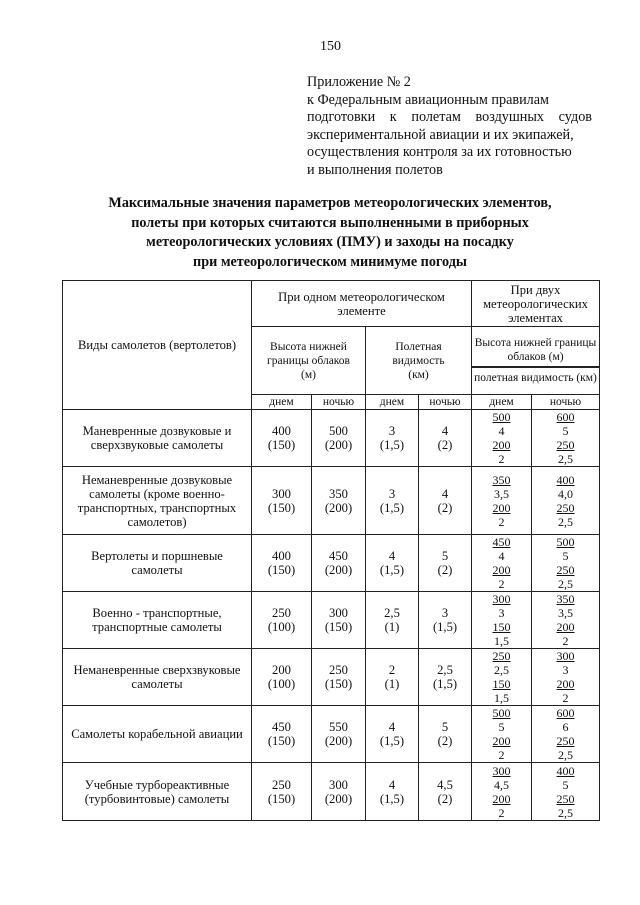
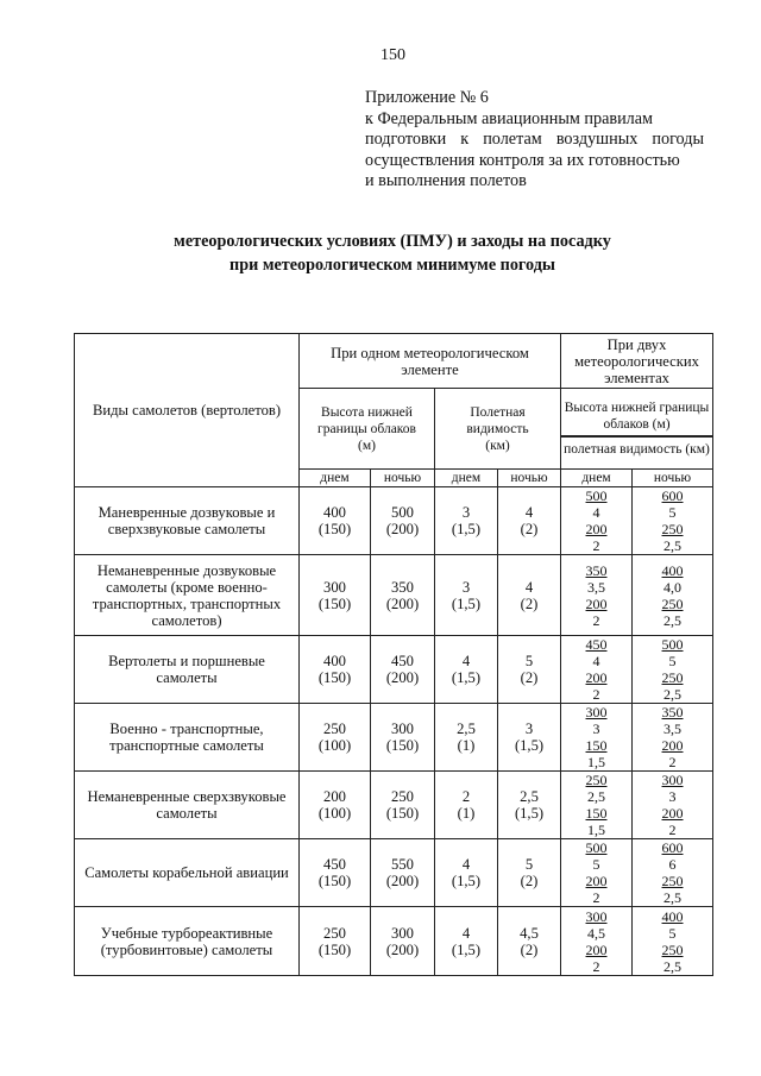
  150
- Приложение № 2
+ Приложение № 6
  к Федеральным авиационным правилам
- подготовки к полетам воздушных судов
+ подготовки к полетам воздушных погоды
- экспериментальной авиации и их экипажей,
  осуществления контроля за их готовностью
  и выполнения полетов
- Максимальные значения параметров метеорологических элементов,
- полеты при которых считаются выполненными в приборных
  метеорологических условиях (ПМУ) и заходы на посадку
  при метеорологическом минимуме погоды
  Виды самолетов (вертолетов)	При одном метеорологическом элементе	При двух метеорологических элементах
  Высота нижней границы облаков (м)	Полетная видимость (км)	Высота нижней границы облаков (м) полетная видимость (км)
  днем	ночью	днем	ночью	днем	ночью
  Маневренные дозвуковые и сверхзвуковые самолеты	400(150)	500(200)	3(1,5)	4(2)	50042002	60052502,5
  Неманевренные дозвуковые самолеты (кроме военно-транспортных, транспортных самолетов)	300(150)	350(200)	3(1,5)	4(2)	3503,52002	4004,02502,5
  Вертолеты и поршневые самолеты	400(150)	450(200)	4(1,5)	5(2)	45042002	50052502,5
  Военно - транспортные, транспортные самолеты	250(100)	300(150)	2,5(1)	3(1,5)	30031501,5	3503,52002
  Неманевренные сверхзвуковые самолеты	200(100)	250(150)	2(1)	2,5(1,5)	2502,51501,5	30032002
  Самолеты корабельной авиации	450(150)	550(200)	4(1,5)	5(2)	50052002	60062502,5
  Учебные турбореактивные (турбовинтовые) самолеты	250(150)	300(200)	4(1,5)	4,5(2)	3004,52002	40052502,5
